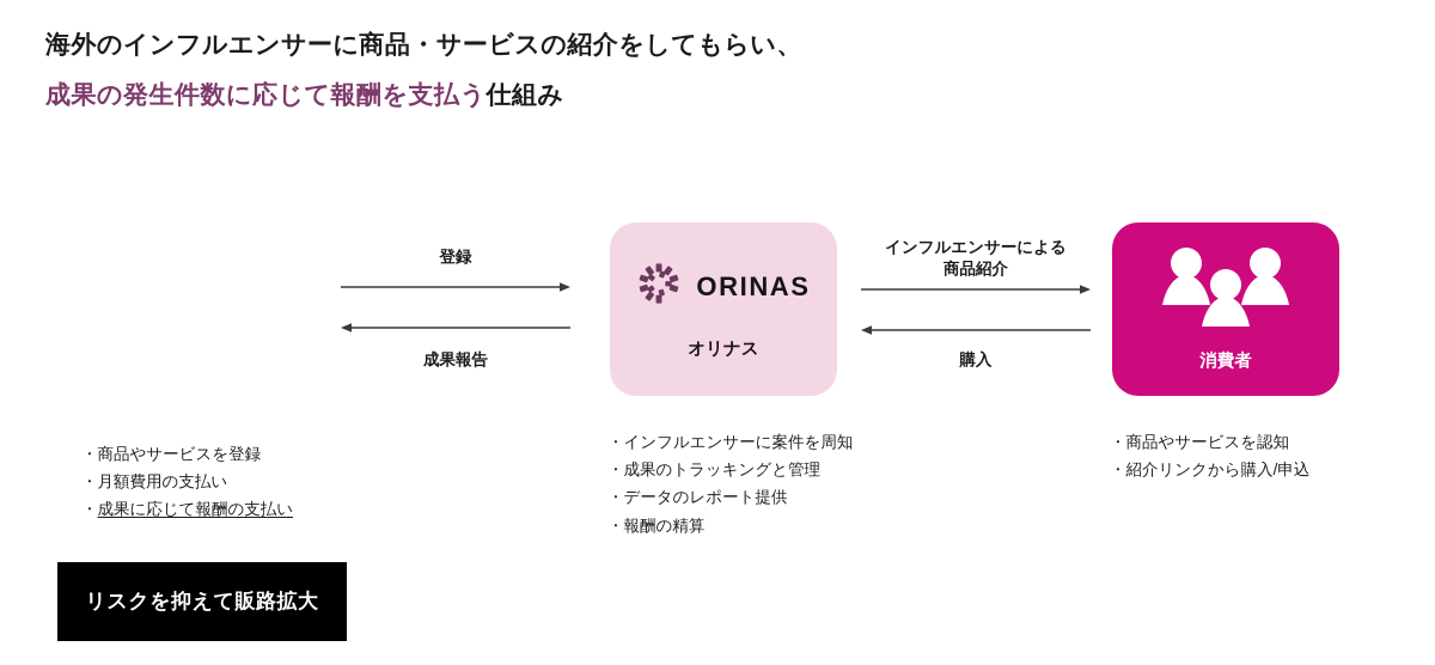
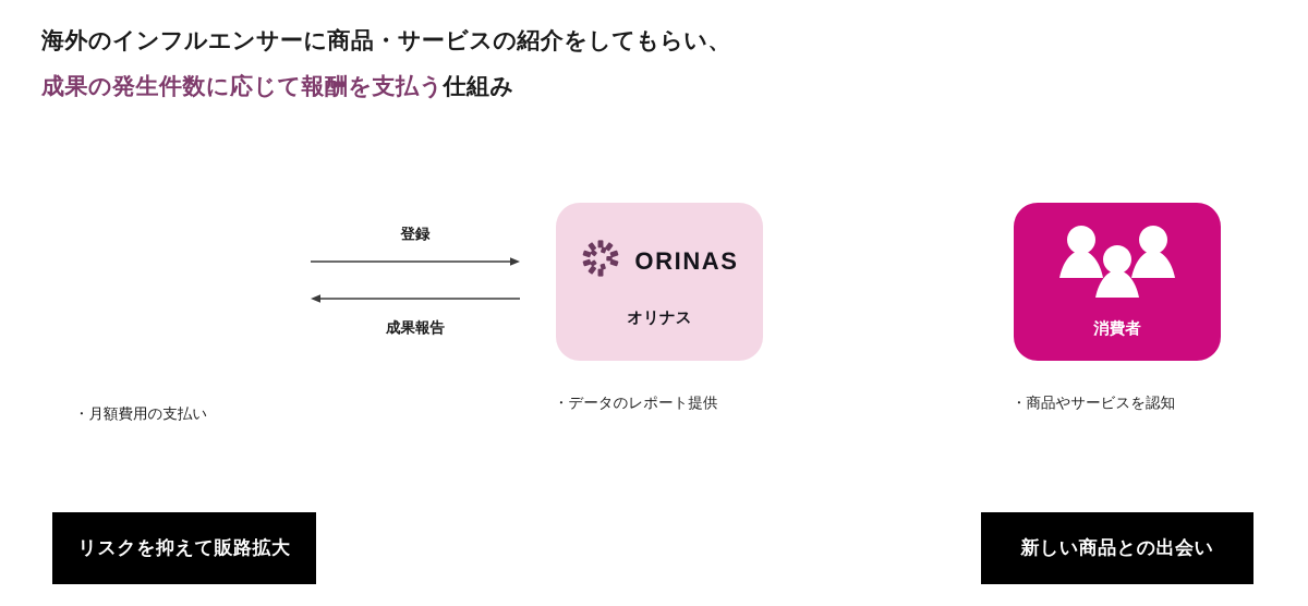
  海外のインフルエンサーに商品・サービスの紹介をしてもらい、
  成果の発生件数に応じて報酬を支払う仕組み
  ORINAS
  オリナス
  消費者
  登録
  成果報告
- インフルエンサーによる
- 商品紹介
- 購入
- ・商品やサービスを登録
  ・月額費用の支払い
- ・成果に応じて報酬の支払い
- ・インフルエンサーに案件を周知
- ・成果のトラッキングと管理
  ・データのレポート提供
- ・報酬の精算
  ・商品やサービスを認知
- ・紹介リンクから購入/申込
  リスクを抑えて販路拡大
+ 新しい商品との出会い
